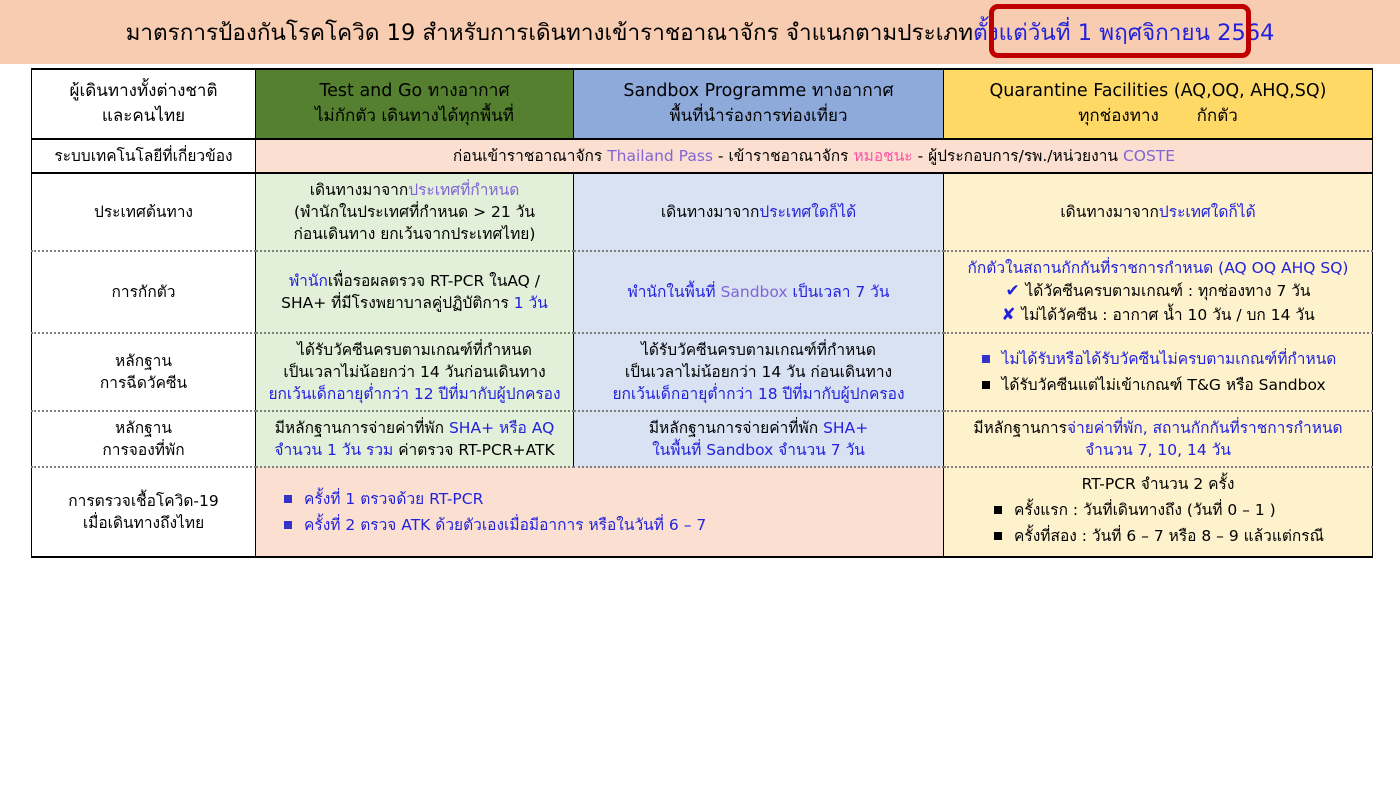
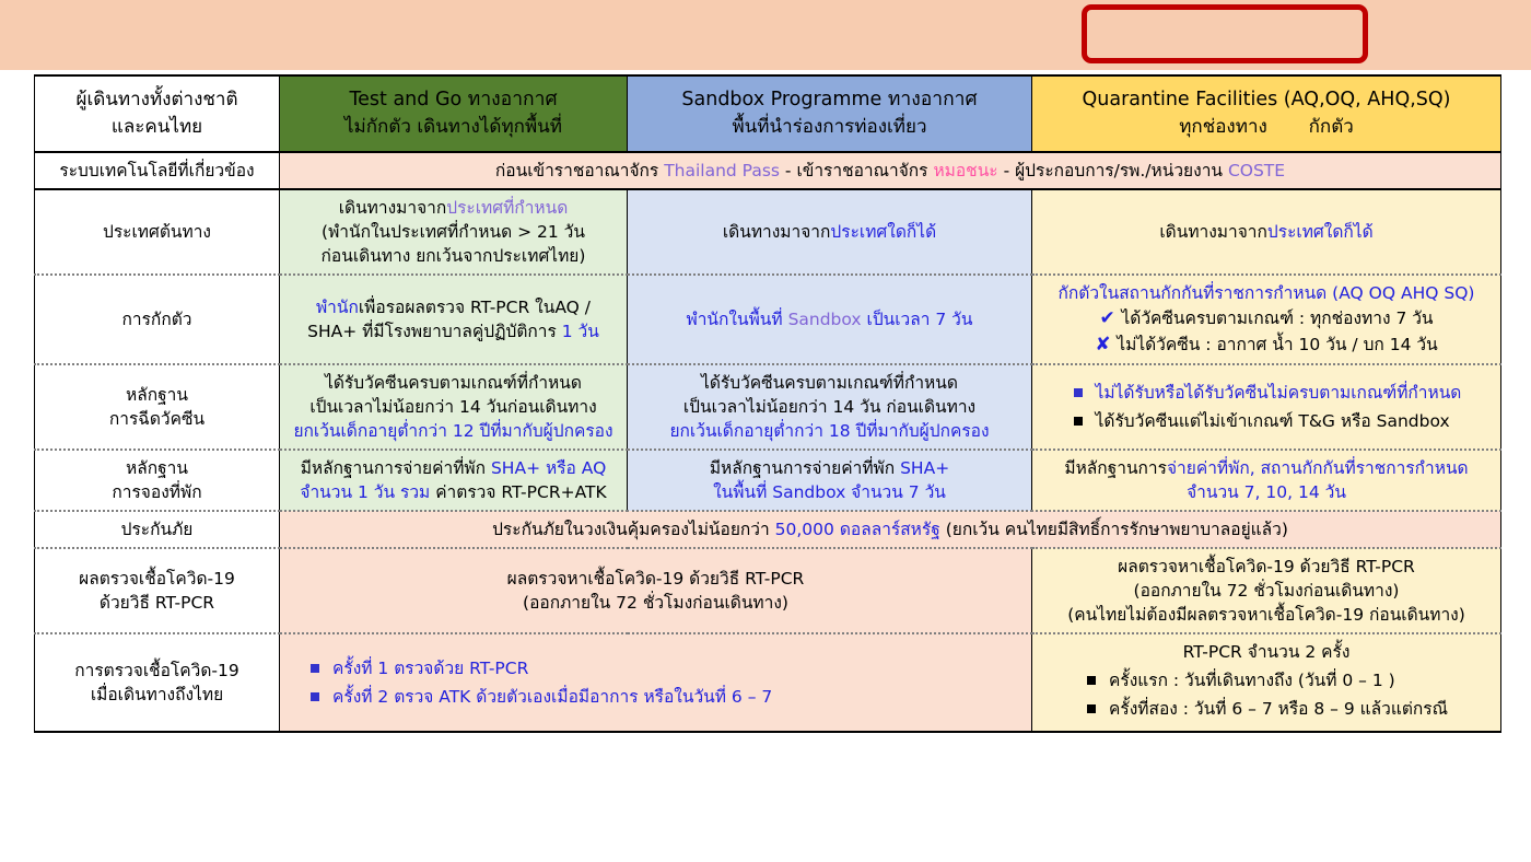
- มาตรการป้องกันโรคโควิด 19 สำหรับการเดินทางเข้าราชอาณาจักร จำแนกตามประเภทตั้งแต่วันที่ 1 พฤศจิกายน 2564
  ผู้เดินทางทั้งต่างชาติ และคนไทย	Test and Go ทางอากาศ ไม่กักตัว เดินทางได้ทุกพื้นที่	Sandbox Programme ทางอากาศ พื้นที่นำร่องการท่องเที่ยว	Quarantine Facilities (AQ,OQ, AHQ,SQ) ทุกช่องทาง กักตัว
  ระบบเทคโนโลยีที่เกี่ยวข้อง	ก่อนเข้าราชอาณาจักร Thailand Pass - เข้าราชอาณาจักร หมอชนะ - ผู้ประกอบการ/รพ./หน่วยงาน COSTE
  ประเทศต้นทาง	เดินทางมาจากประเทศที่กำหนด (พำนักในประเทศที่กำหนด > 21 วัน ก่อนเดินทาง ยกเว้นจากประเทศไทย)	เดินทางมาจากประเทศใดก็ได้	เดินทางมาจากประเทศใดก็ได้
  การกักตัว	พำนักเพื่อรอผลตรวจ RT-PCR ในAQ / SHA+ ที่มีโรงพยาบาลคู่ปฏิบัติการ 1 วัน	พำนักในพื้นที่ Sandbox เป็นเวลา 7 วัน	กักตัวในสถานกักกันที่ราชการกำหนด (AQ OQ AHQ SQ) ✔ ได้วัคซีนครบตามเกณฑ์ : ทุกช่องทาง 7 วัน ✘ ไม่ได้วัคซีน : อากาศ น้ำ 10 วัน / บก 14 วัน
  หลักฐาน การฉีดวัคซีน	ได้รับวัคซีนครบตามเกณฑ์ที่กำหนด เป็นเวลาไม่น้อยกว่า 14 วันก่อนเดินทาง ยกเว้นเด็กอายุต่ำกว่า 12 ปีที่มากับผู้ปกครอง	ได้รับวัคซีนครบตามเกณฑ์ที่กำหนด เป็นเวลาไม่น้อยกว่า 14 วัน ก่อนเดินทาง ยกเว้นเด็กอายุต่ำกว่า 18 ปีที่มากับผู้ปกครอง	ไม่ได้รับหรือได้รับวัคซีนไม่ครบตามเกณฑ์ที่กำหนด ได้รับวัคซีนแต่ไม่เข้าเกณฑ์ T&G หรือ Sandbox
  หลักฐาน การจองที่พัก	มีหลักฐานการจ่ายค่าที่พัก SHA+ หรือ AQ จำนวน 1 วัน รวม ค่าตรวจ RT-PCR+ATK	มีหลักฐานการจ่ายค่าที่พัก SHA+ ในพื้นที่ Sandbox จำนวน 7 วัน	มีหลักฐานการจ่ายค่าที่พัก, สถานกักกันที่ราชการกำหนด จำนวน 7, 10, 14 วัน
+ ประกันภัย	ประกันภัยในวงเงินคุ้มครองไม่น้อยกว่า 50,000 ดอลลาร์สหรัฐ (ยกเว้น คนไทยมีสิทธิ์การรักษาพยาบาลอยู่แล้ว)
+ ผลตรวจเชื้อโควิด-19 ด้วยวิธี RT-PCR	ผลตรวจหาเชื้อโควิด-19 ด้วยวิธี RT-PCR (ออกภายใน 72 ชั่วโมงก่อนเดินทาง)	ผลตรวจหาเชื้อโควิด-19 ด้วยวิธี RT-PCR (ออกภายใน 72 ชั่วโมงก่อนเดินทาง) (คนไทยไม่ต้องมีผลตรวจหาเชื้อโควิด-19 ก่อนเดินทาง)
  การตรวจเชื้อโควิด-19 เมื่อเดินทางถึงไทย	ครั้งที่ 1 ตรวจด้วย RT-PCR ครั้งที่ 2 ตรวจ ATK ด้วยตัวเองเมื่อมีอาการ หรือในวันที่ 6 – 7	RT-PCR จำนวน 2 ครั้ง ครั้งแรก : วันที่เดินทางถึง (วันที่ 0 – 1 ) ครั้งที่สอง : วันที่ 6 – 7 หรือ 8 – 9 แล้วแต่กรณี
